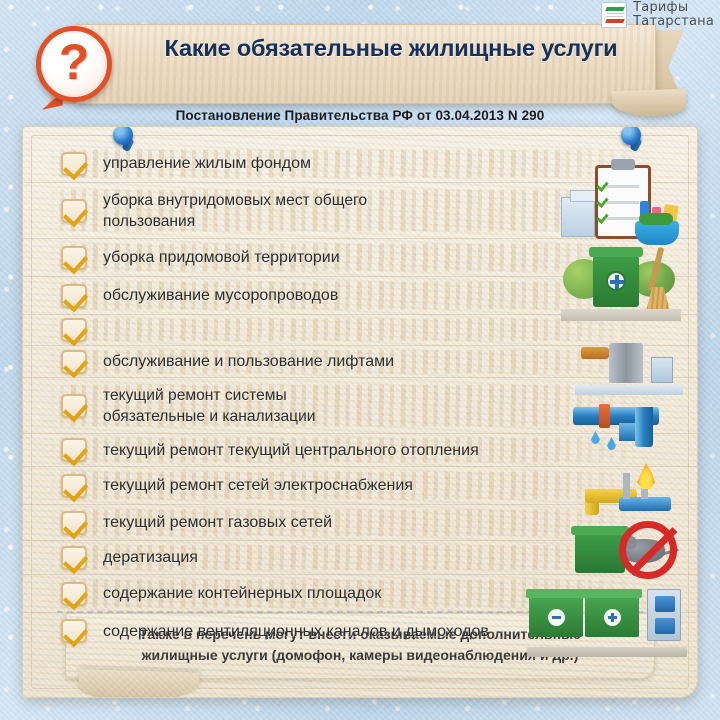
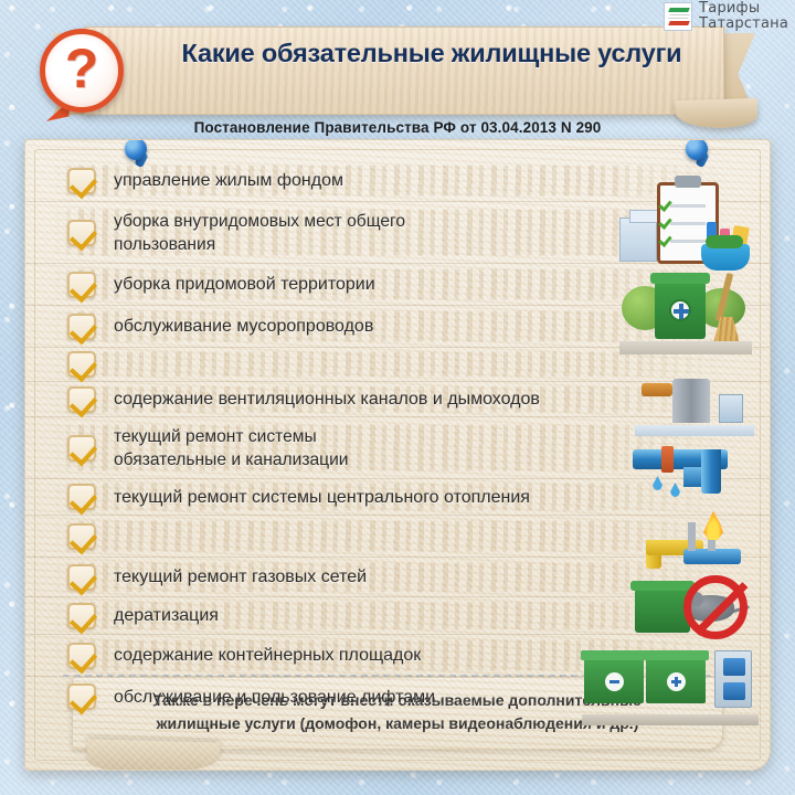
  Тарифы
  Татарстана
  Какие обязательные жилищные услуги
  ?
  Постановление Правительства РФ от 03.04.2013 N 290
  управление жилым фондом
  уборка внутридомовых мест общего пользования
  уборка придомовой территории
  обслуживание мусоропроводов
- обслуживание и пользование лифтами
+ содержание вентиляционных каналов и дымоходов
  текущий ремонт системы обязательные и канализации
- текущий ремонт текущий центрального отопления
+ текущий ремонт системы центрального отопления
- текущий ремонт сетей электроснабжения
  текущий ремонт газовых сетей
  дератизация
  содержание контейнерных площадок
- содержание вентиляционных каналов и дымоходов
+ обслуживание и пользование лифтами
